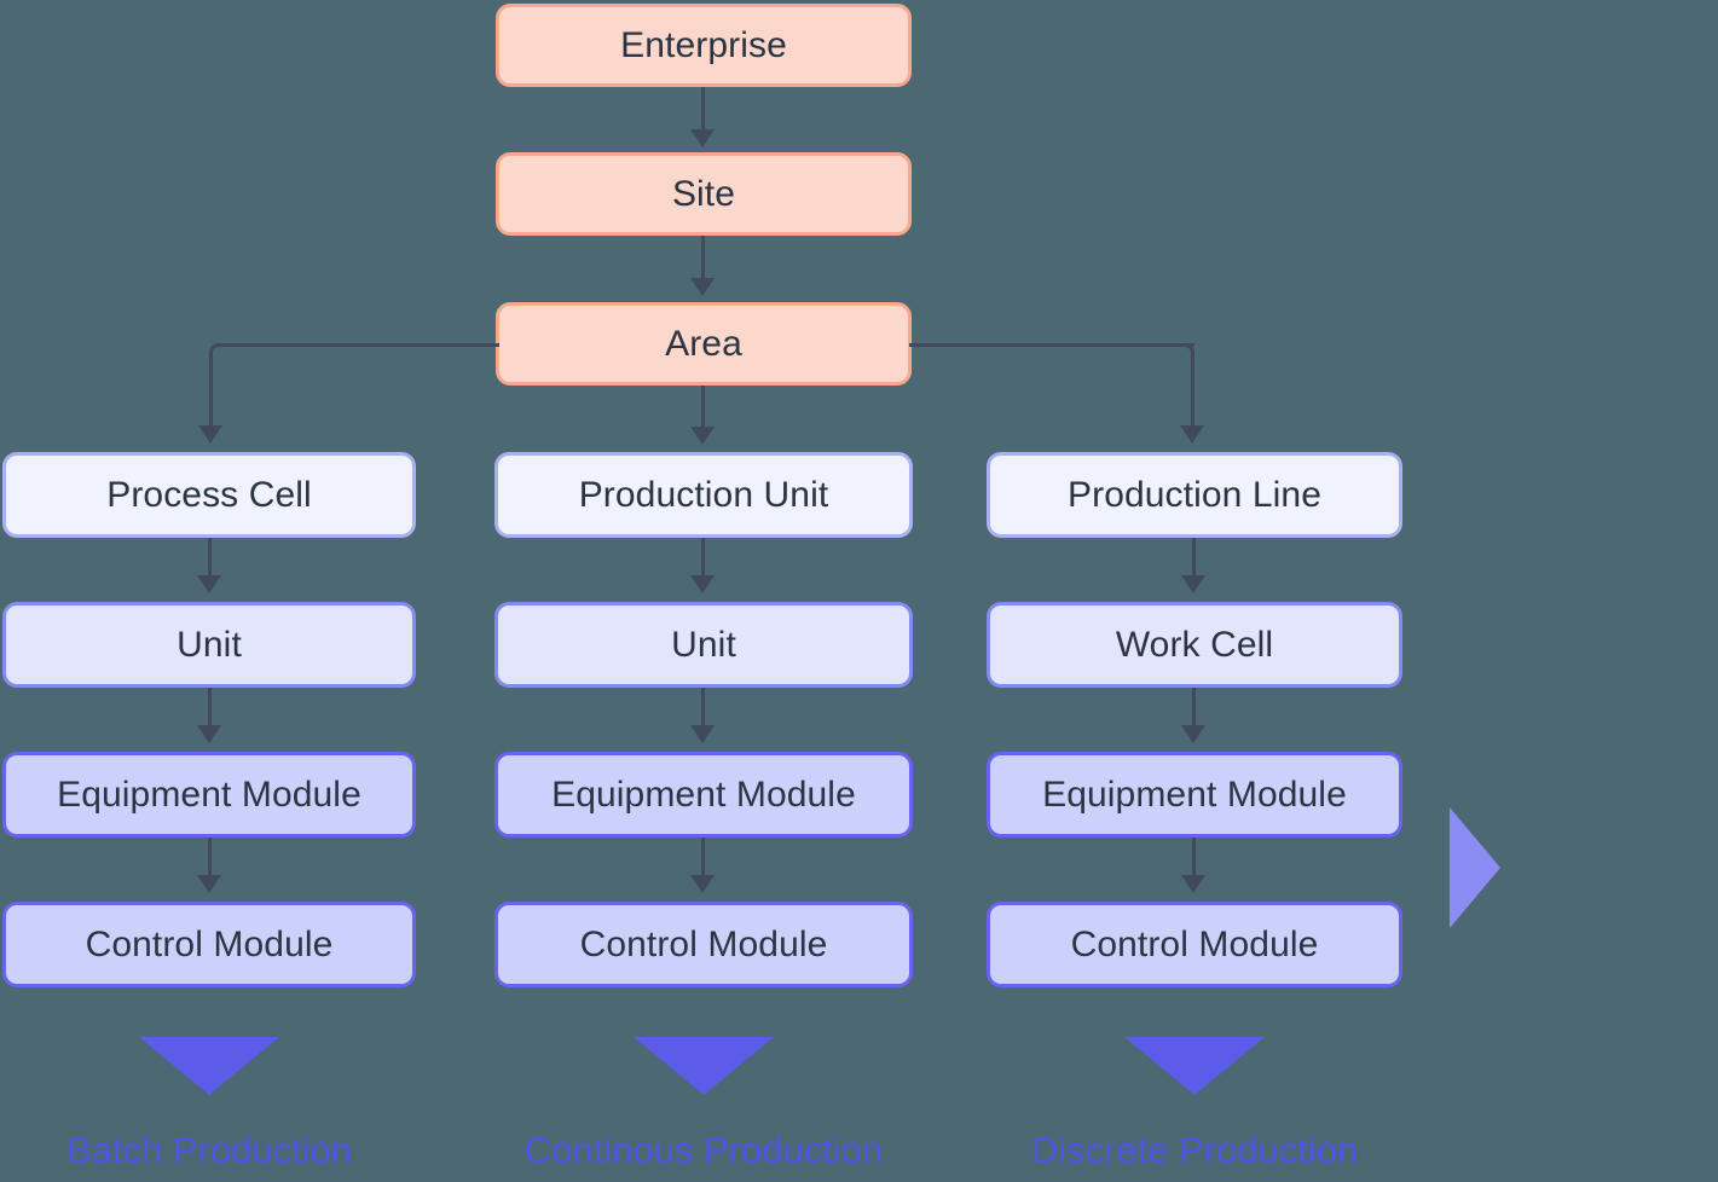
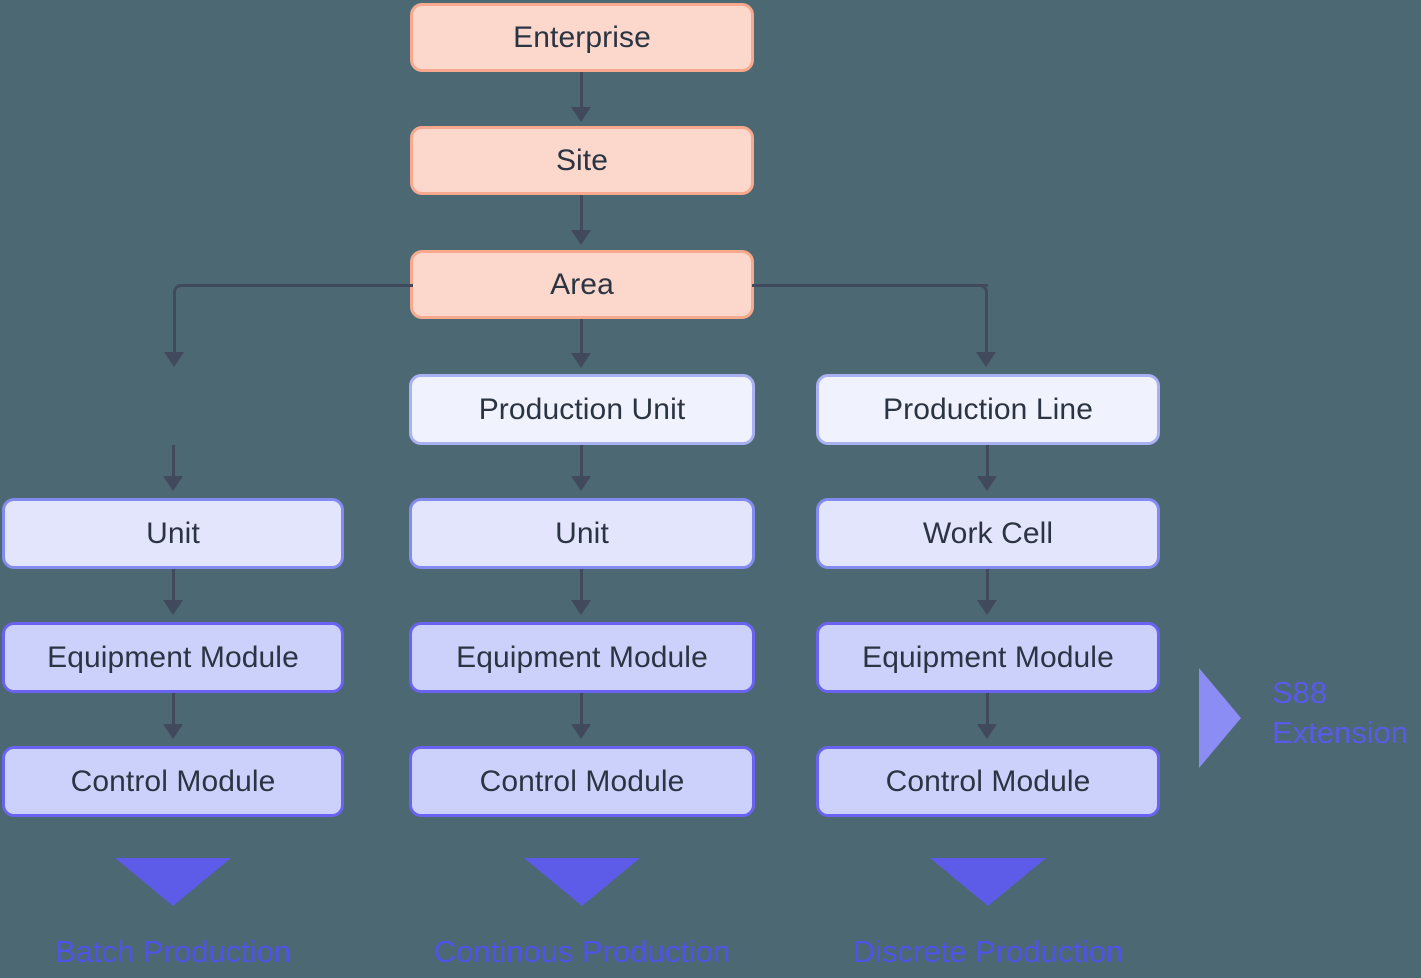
  Enterprise
  Site
  Area
- Process Cell
  Unit
  Equipment Module
  Control Module
  Batch Production
  Production Unit
  Unit
  Equipment Module
  Control Module
  Continous Production
  Production Line
  Work Cell
  Equipment Module
  Control Module
  Discrete Production
+ S88
+ Extension
